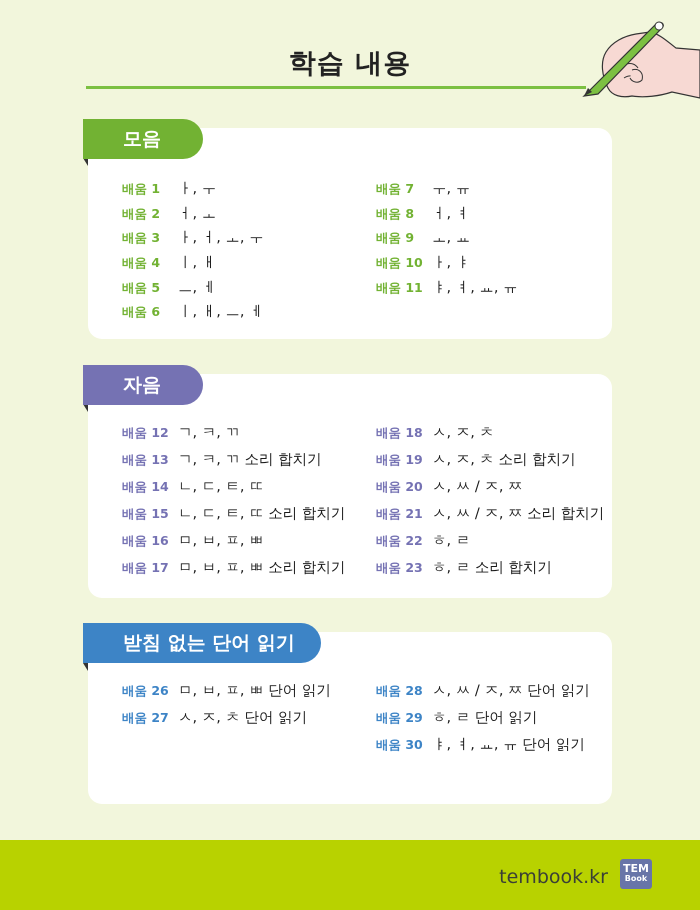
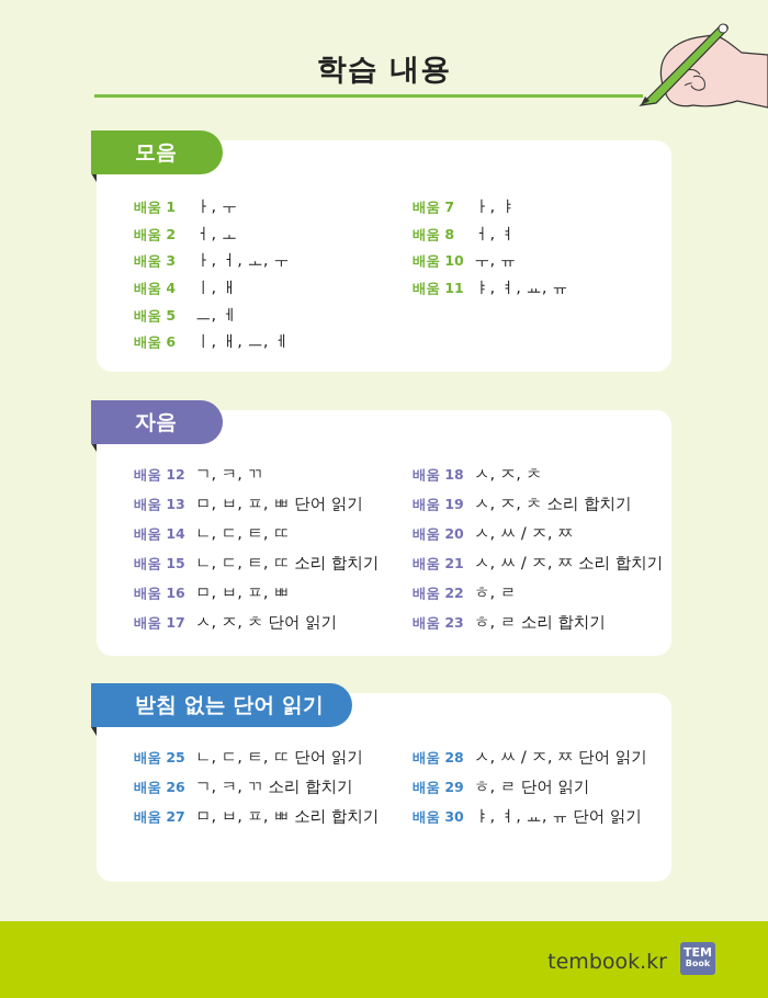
  학습 내용
  모음
  배움 1
  ㅏ, ㅜ
  배움 2
  ㅓ, ㅗ
  배움 3
  ㅏ, ㅓ, ㅗ, ㅜ
  배움 4
  ㅣ, ㅐ
  배움 5
  ㅡ, ㅔ
  배움 6
  ㅣ, ㅐ, ㅡ, ㅔ
  배움 7
- ㅜ, ㅠ
+ ㅏ, ㅑ
  배움 8
  ㅓ, ㅕ
- 배움 9
- ㅗ, ㅛ
  배움 10
- ㅏ, ㅑ
+ ㅜ, ㅠ
  배움 11
  ㅑ, ㅕ, ㅛ, ㅠ
  자음
  배움 12
  ㄱ, ㅋ, ㄲ
  배움 13
- ㄱ, ㅋ, ㄲ 소리 합치기
+ ㅁ, ㅂ, ㅍ, ㅃ 단어 읽기
  배움 14
  ㄴ, ㄷ, ㅌ, ㄸ
  배움 15
  ㄴ, ㄷ, ㅌ, ㄸ 소리 합치기
  배움 16
  ㅁ, ㅂ, ㅍ, ㅃ
  배움 17
- ㅁ, ㅂ, ㅍ, ㅃ 소리 합치기
+ ㅅ, ㅈ, ㅊ 단어 읽기
  배움 18
  ㅅ, ㅈ, ㅊ
  배움 19
  ㅅ, ㅈ, ㅊ 소리 합치기
  배움 20
  ㅅ, ㅆ / ㅈ, ㅉ
  배움 21
  ㅅ, ㅆ / ㅈ, ㅉ 소리 합치기
  배움 22
  ㅎ, ㄹ
  배움 23
  ㅎ, ㄹ 소리 합치기
  받침 없는 단어 읽기
+ 배움 25
+ ㄴ, ㄷ, ㅌ, ㄸ 단어 읽기
  배움 26
- ㅁ, ㅂ, ㅍ, ㅃ 단어 읽기
+ ㄱ, ㅋ, ㄲ 소리 합치기
  배움 27
- ㅅ, ㅈ, ㅊ 단어 읽기
+ ㅁ, ㅂ, ㅍ, ㅃ 소리 합치기
  배움 28
  ㅅ, ㅆ / ㅈ, ㅉ 단어 읽기
  배움 29
  ㅎ, ㄹ 단어 읽기
  배움 30
  ㅑ, ㅕ, ㅛ, ㅠ 단어 읽기
  tembook.kr
  TEM
  Book
